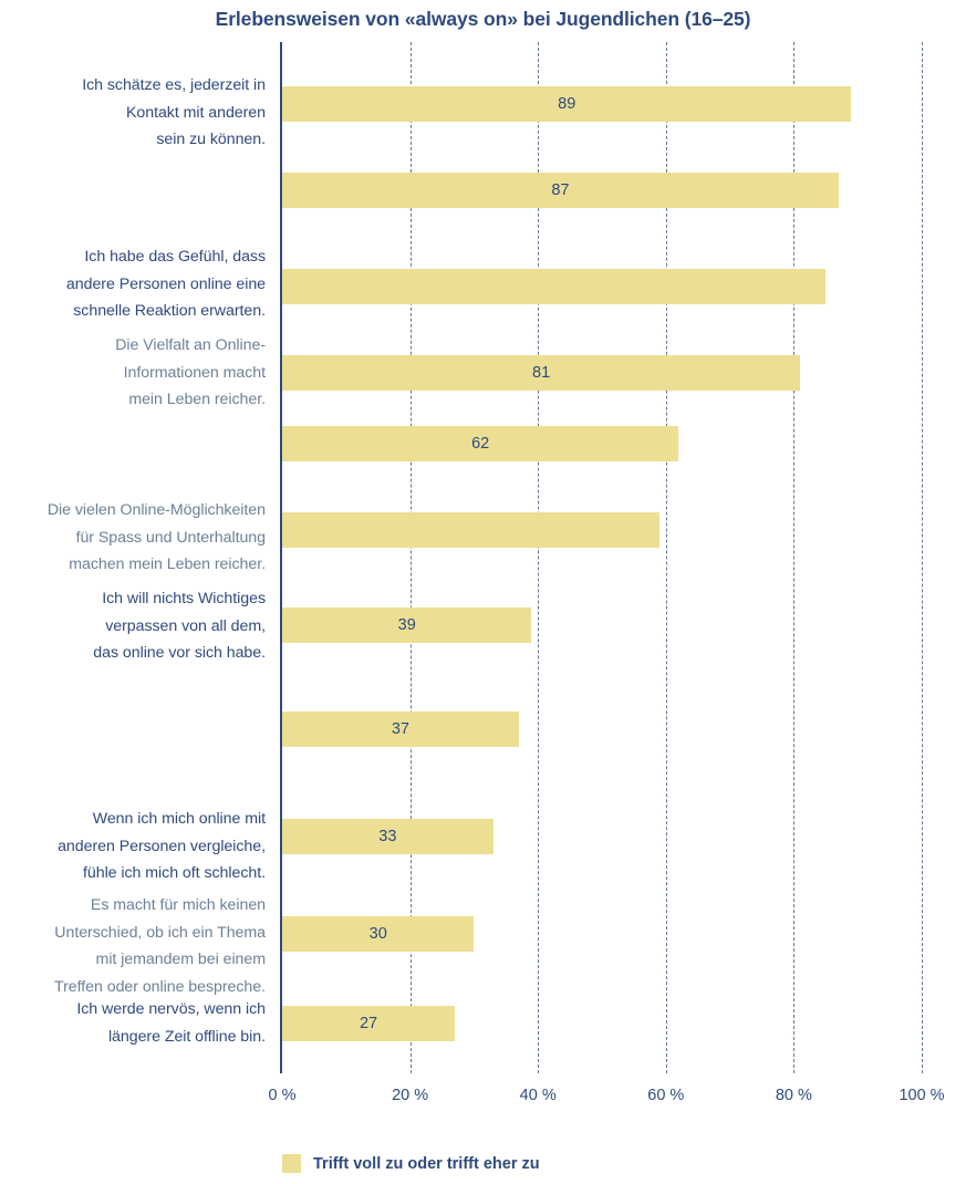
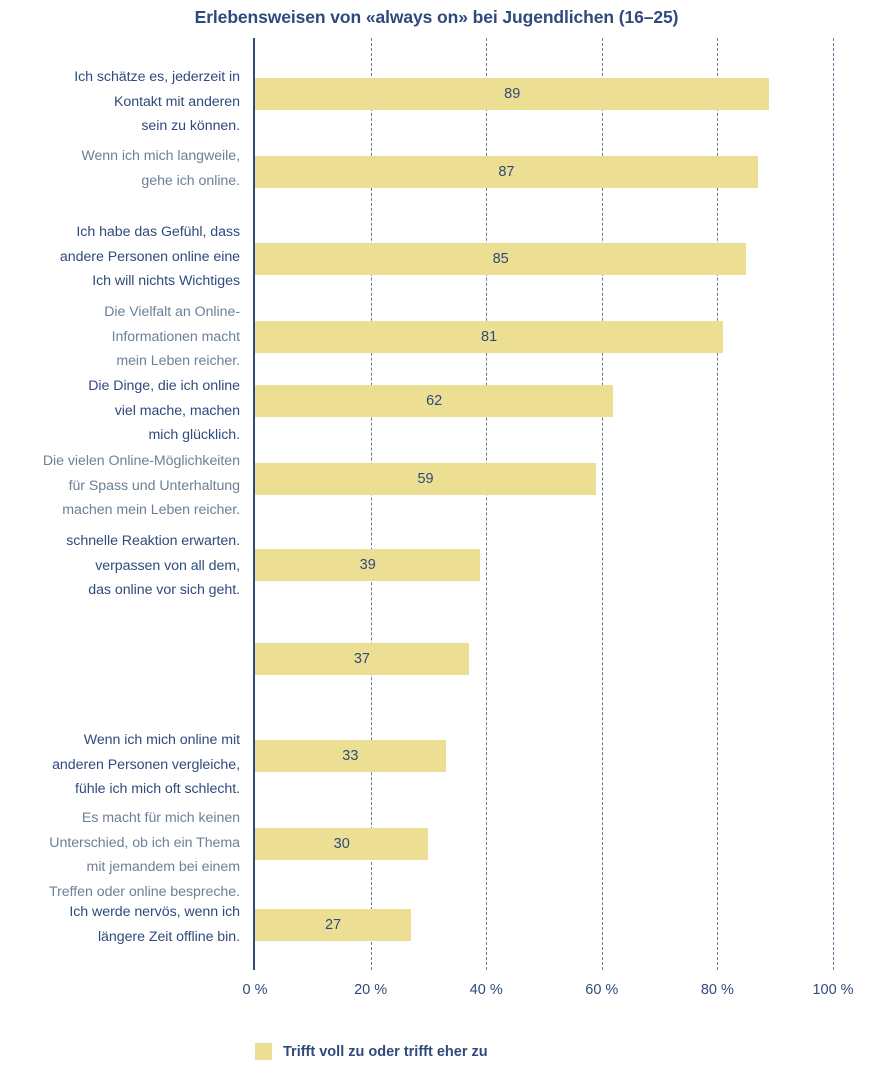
  Erlebensweisen von «always on» bei Jugendlichen (16–25)
  Ich schätze es, jederzeit in
  Kontakt mit anderen
  sein zu können.
+ Wenn ich mich langweile,
+ gehe ich online.
  Ich habe das Gefühl, dass
  andere Personen online eine
- schnelle Reaktion erwarten.
+ Ich will nichts Wichtiges
  Die Vielfalt an Online-
  Informationen macht
  mein Leben reicher.
+ Die Dinge, die ich online
+ viel mache, machen
+ mich glücklich.
  Die vielen Online-Möglichkeiten
  für Spass und Unterhaltung
  machen mein Leben reicher.
- Ich will nichts Wichtiges
+ schnelle Reaktion erwarten.
  verpassen von all dem,
- das online vor sich habe.
+ das online vor sich geht.
  Wenn ich mich online mit
  anderen Personen vergleiche,
  fühle ich mich oft schlecht.
  Es macht für mich keinen
  Unterschied, ob ich ein Thema
  mit jemandem bei einem
  Treffen oder online bespreche.
  Ich werde nervös, wenn ich
  längere Zeit offline bin.
  89
  87
+ 85
  81
  62
+ 59
  39
  37
  33
  30
  27
  0 %
  20 %
  40 %
  60 %
  80 %
  100 %
  Trifft voll zu oder trifft eher zu
